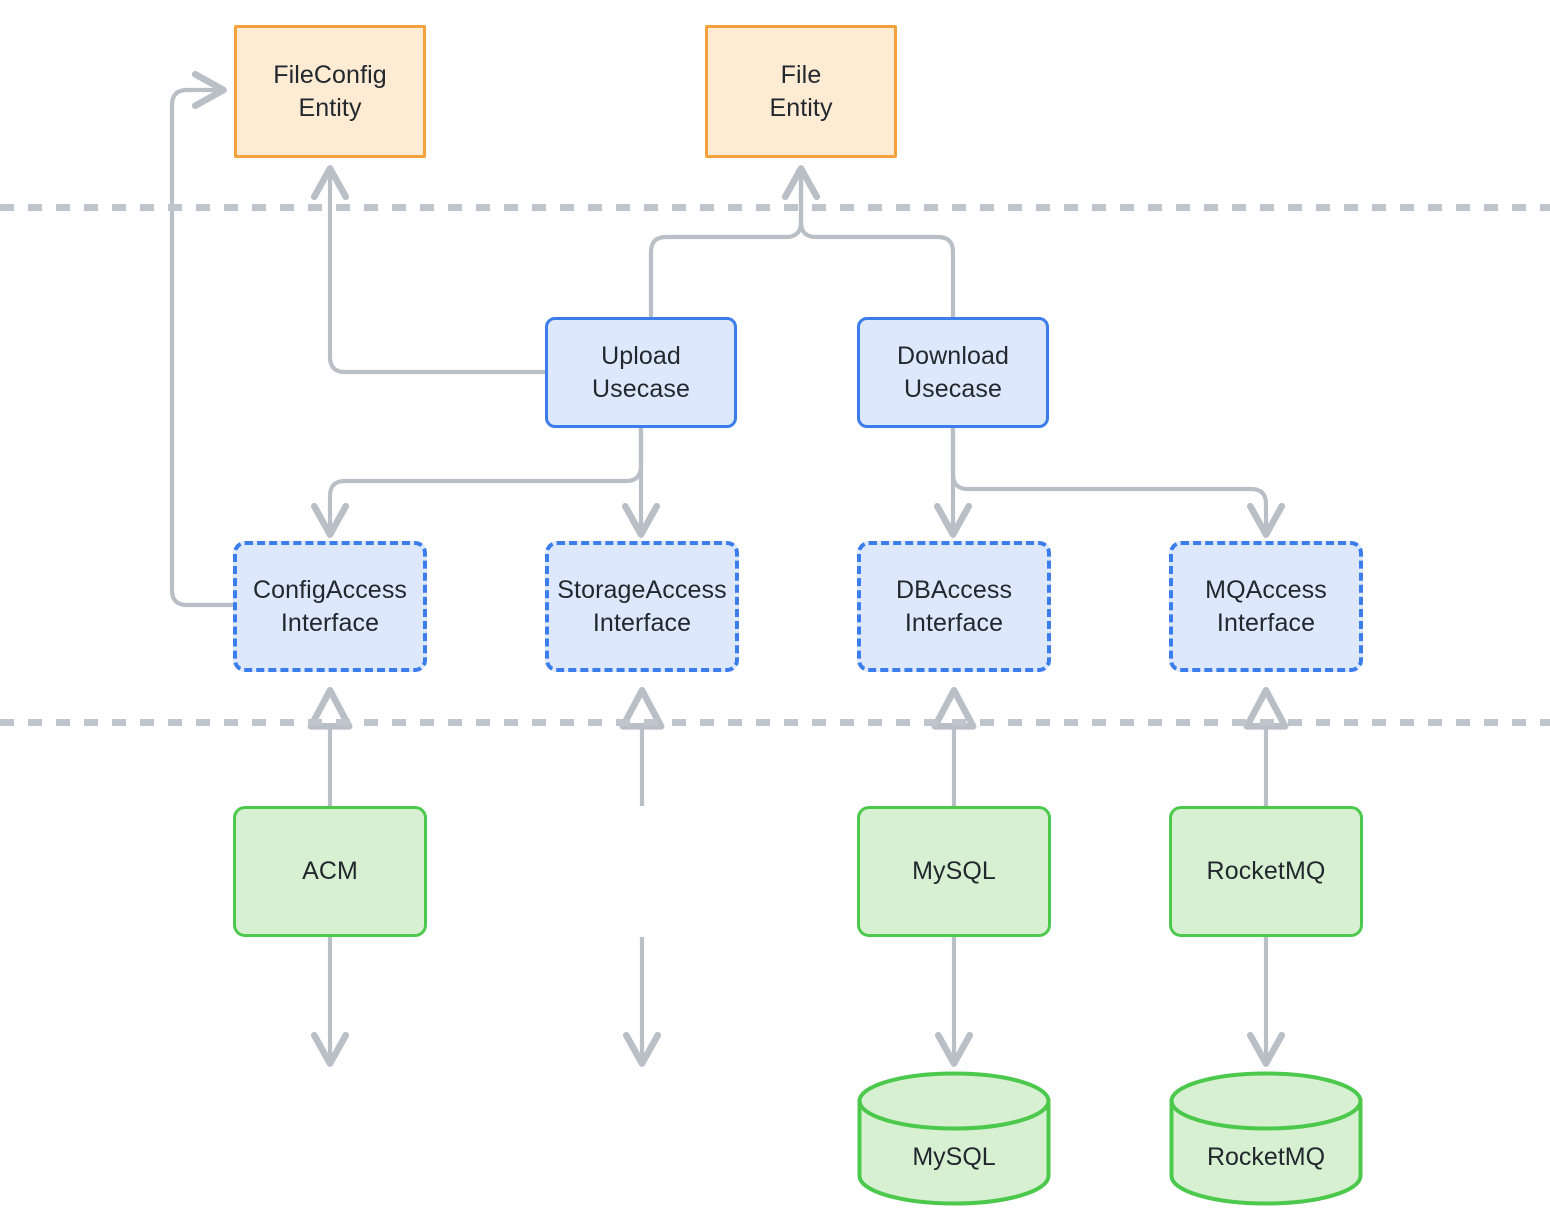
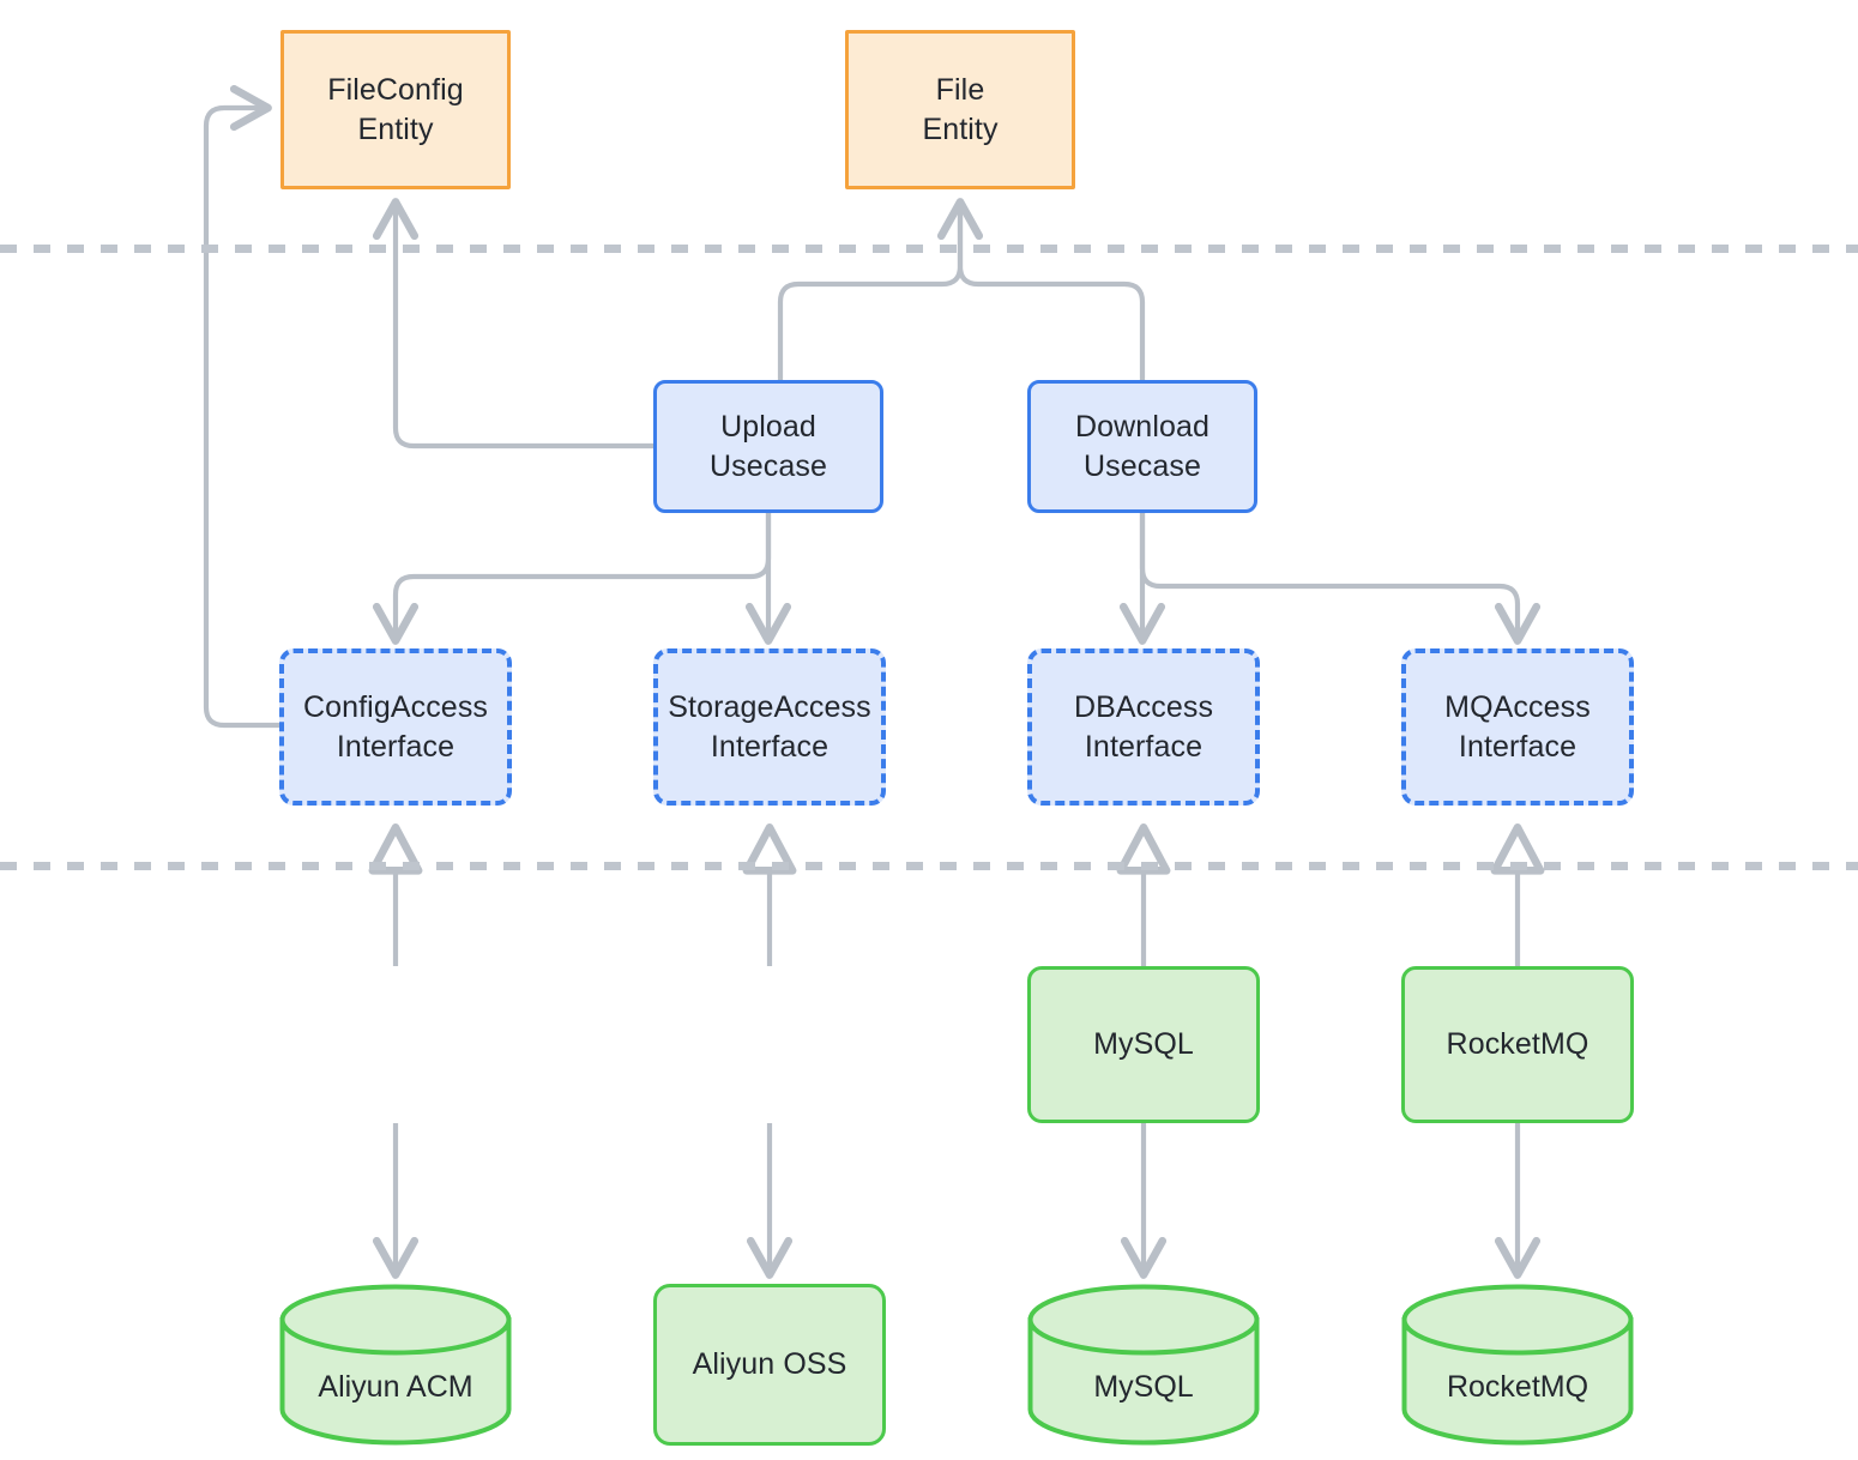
  FileConfig
  Entity
  File
  Entity
  Upload
  Usecase
  Download
  Usecase
  ConfigAccess
  Interface
  StorageAccess
  Interface
  DBAccess
  Interface
  MQAccess
  Interface
- ACM
  MySQL
  RocketMQ
+ Aliyun ACM
+ Aliyun OSS
  MySQL
  RocketMQ
